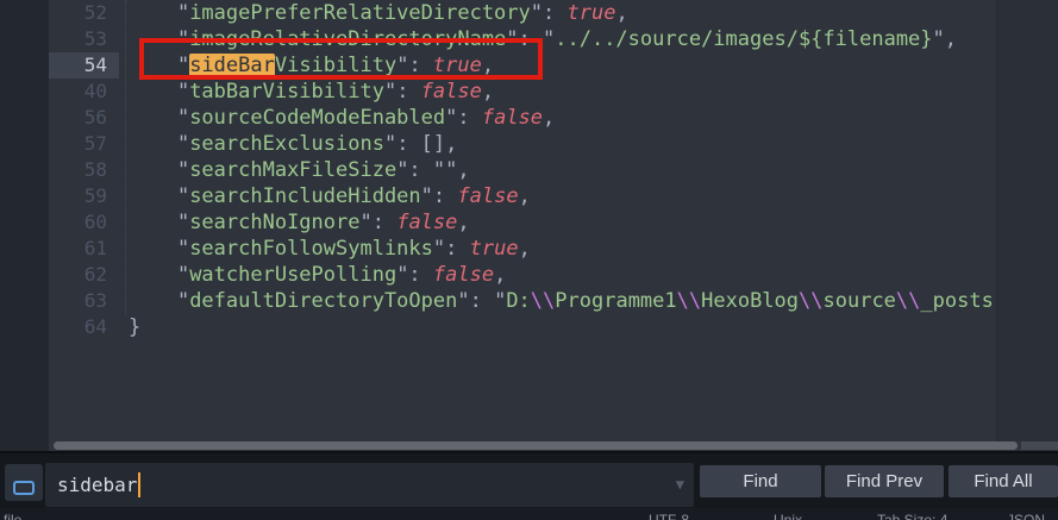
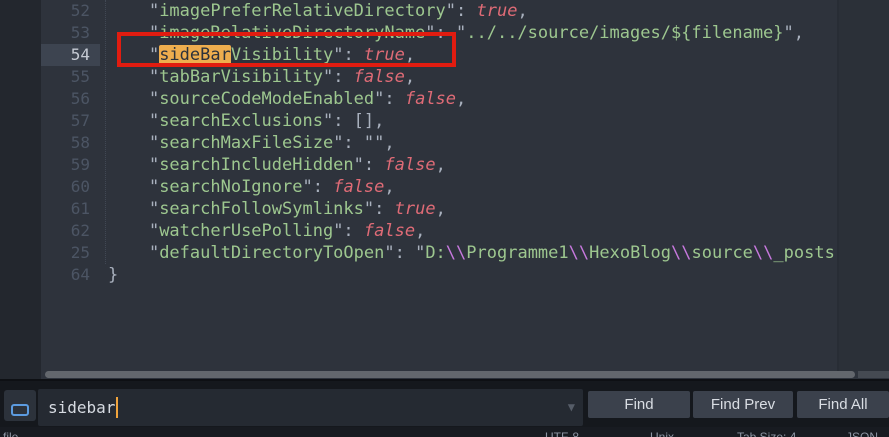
  52
  53
  54
- 40
+ 55
  56
  57
  58
  59
  60
  61
  62
- 63
+ 25
  64
  "imagePreferRelativeDirectory": true,
  "imageRelativeDirectoryName": "../../source/images/${filename}",
  "sideBarVisibility": true,
  "tabBarVisibility": false,
  "sourceCodeModeEnabled": false,
  "searchExclusions": [],
  "searchMaxFileSize": "",
  "searchIncludeHidden": false,
  "searchNoIgnore": false,
  "searchFollowSymlinks": true,
  "watcherUsePolling": false,
  "defaultDirectoryToOpen": "D:\\Programme1\\HexoBlog\\source\\_posts
  }
  sidebar
  ▼
  Find
  Find Prev
  Find All
